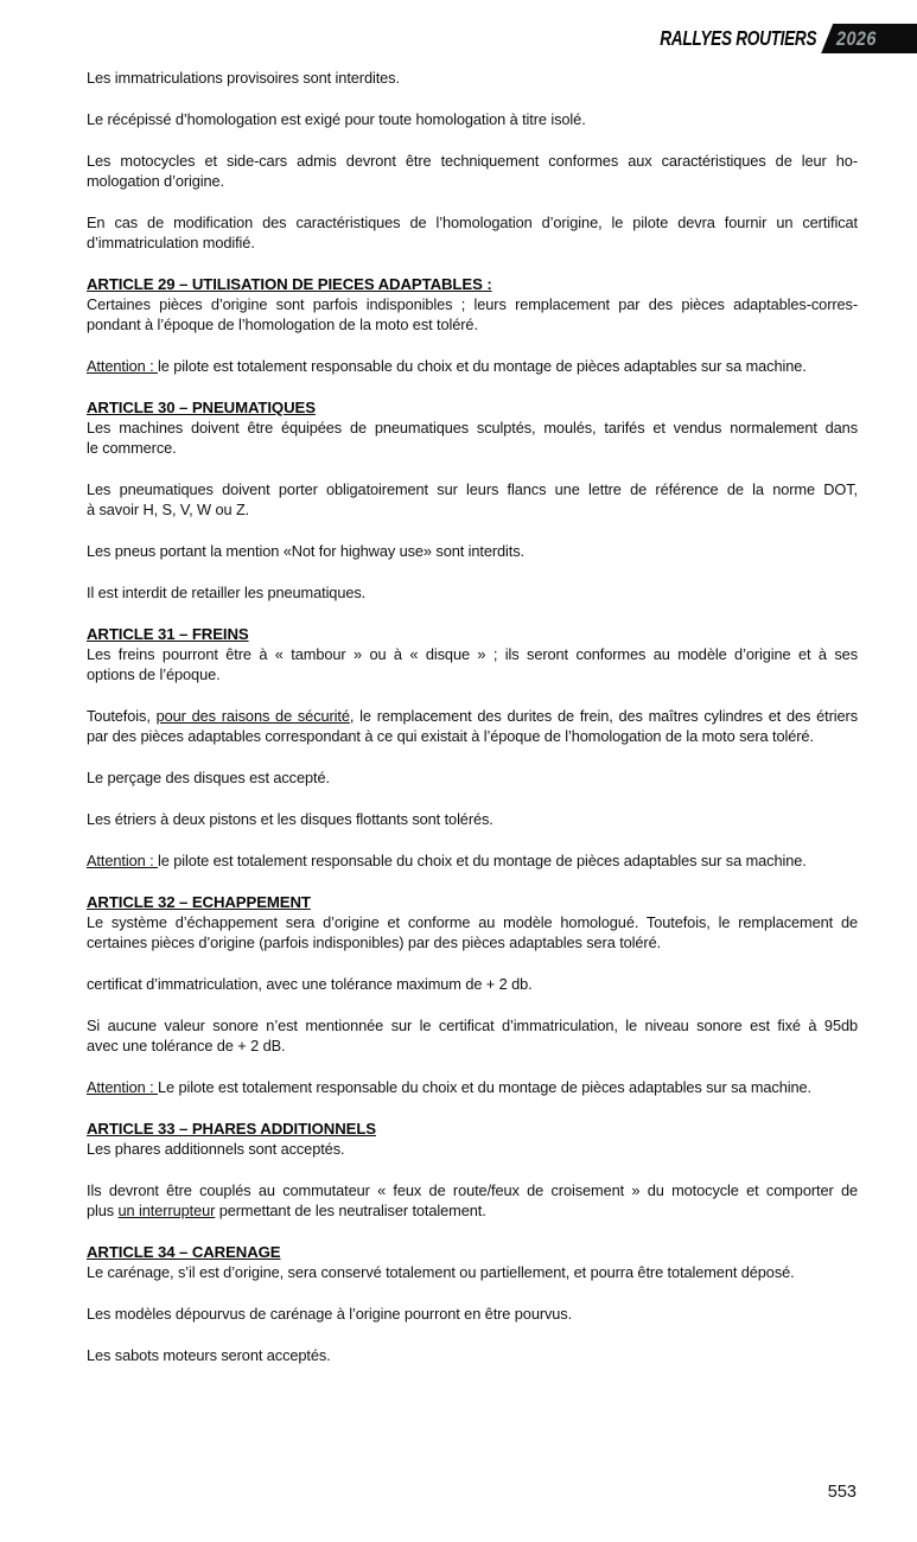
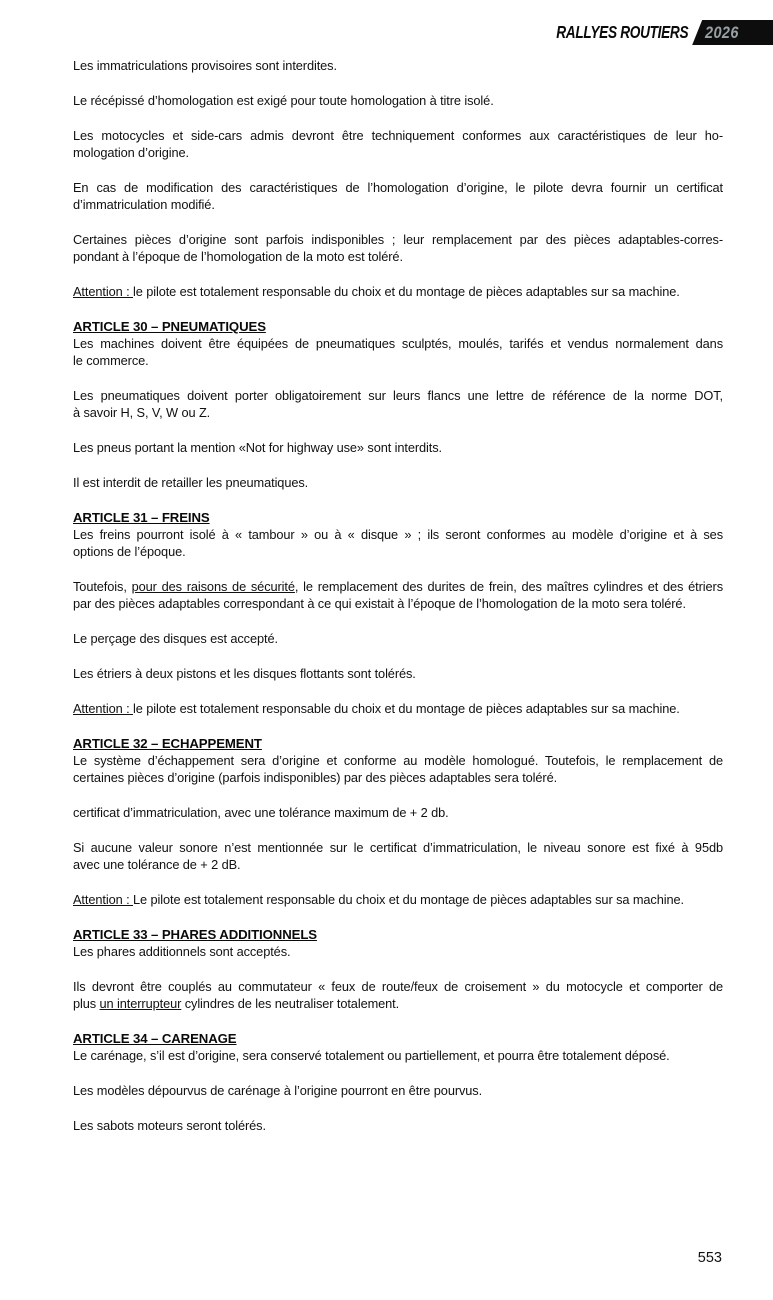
  RALLYES ROUTIERS
  2026
  Les immatriculations provisoires sont interdites.
  Le récépissé d’homologation est exigé pour toute homologation à titre isolé.
  Les motocycles et side-cars admis devront être techniquement conformes aux caractéristiques de leur ho-
  mologation d’origine.
  En cas de modification des caractéristiques de l’homologation d’origine, le pilote devra fournir un certificat
  d’immatriculation modifié.
- ARTICLE 29 – UTILISATION DE PIECES ADAPTABLES :
- Certaines pièces d’origine sont parfois indisponibles ; leurs remplacement par des pièces adaptables-corres-
+ Certaines pièces d’origine sont parfois indisponibles ; leur remplacement par des pièces adaptables-corres-
  pondant à l’époque de l’homologation de la moto est toléré.
  Attention : le pilote est totalement responsable du choix et du montage de pièces adaptables sur sa machine.
  ARTICLE 30 – PNEUMATIQUES
  Les machines doivent être équipées de pneumatiques sculptés, moulés, tarifés et vendus normalement dans
  le commerce.
  Les pneumatiques doivent porter obligatoirement sur leurs flancs une lettre de référence de la norme DOT,
  à savoir H, S, V, W ou Z.
  Les pneus portant la mention «Not for highway use» sont interdits.
  Il est interdit de retailler les pneumatiques.
  ARTICLE 31 – FREINS
- Les freins pourront être à « tambour » ou à « disque » ; ils seront conformes au modèle d’origine et à ses
+ Les freins pourront isolé à « tambour » ou à « disque » ; ils seront conformes au modèle d’origine et à ses
  options de l’époque.
  Toutefois, pour des raisons de sécurité, le remplacement des durites de frein, des maîtres cylindres et des étriers
  par des pièces adaptables correspondant à ce qui existait à l’époque de l’homologation de la moto sera toléré.
  Le perçage des disques est accepté.
  Les étriers à deux pistons et les disques flottants sont tolérés.
  Attention : le pilote est totalement responsable du choix et du montage de pièces adaptables sur sa machine.
  ARTICLE 32 – ECHAPPEMENT
  Le système d’échappement sera d’origine et conforme au modèle homologué. Toutefois, le remplacement de
  certaines pièces d’origine (parfois indisponibles) par des pièces adaptables sera toléré.
  certificat d’immatriculation, avec une tolérance maximum de + 2 db.
  Si aucune valeur sonore n’est mentionnée sur le certificat d’immatriculation, le niveau sonore est fixé à 95db
  avec une tolérance de + 2 dB.
  Attention : Le pilote est totalement responsable du choix et du montage de pièces adaptables sur sa machine.
  ARTICLE 33 – PHARES ADDITIONNELS
  Les phares additionnels sont acceptés.
  Ils devront être couplés au commutateur « feux de route/feux de croisement » du motocycle et comporter de
- plus un interrupteur permettant de les neutraliser totalement.
+ plus un interrupteur cylindres de les neutraliser totalement.
  ARTICLE 34 – CARENAGE
  Le carénage, s’il est d’origine, sera conservé totalement ou partiellement, et pourra être totalement déposé.
  Les modèles dépourvus de carénage à l’origine pourront en être pourvus.
- Les sabots moteurs seront acceptés.
+ Les sabots moteurs seront tolérés.
  553
